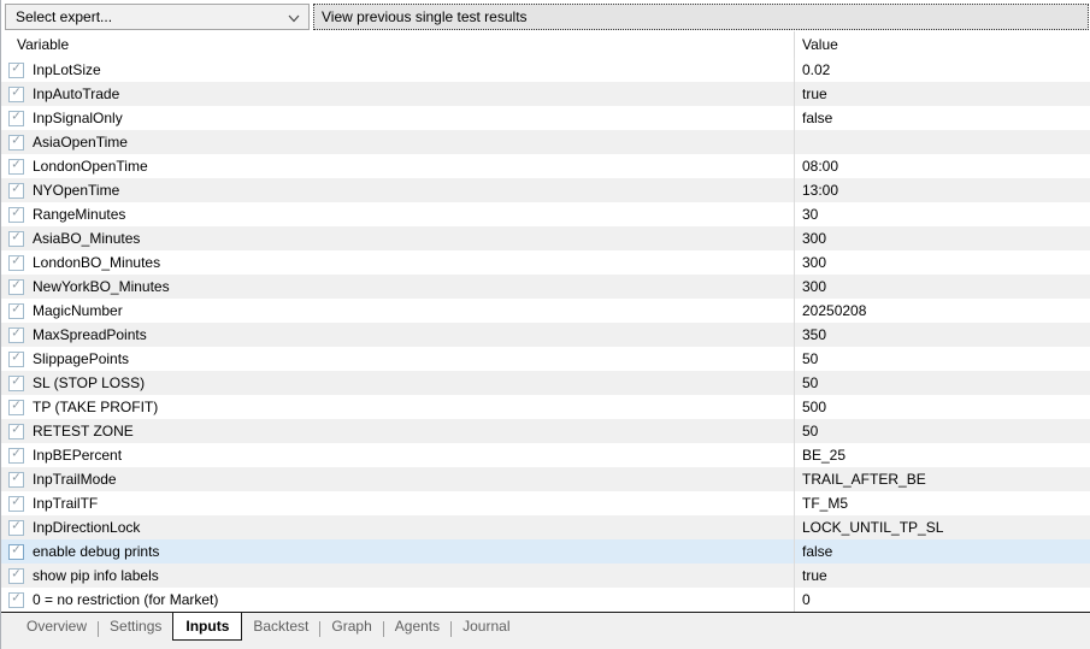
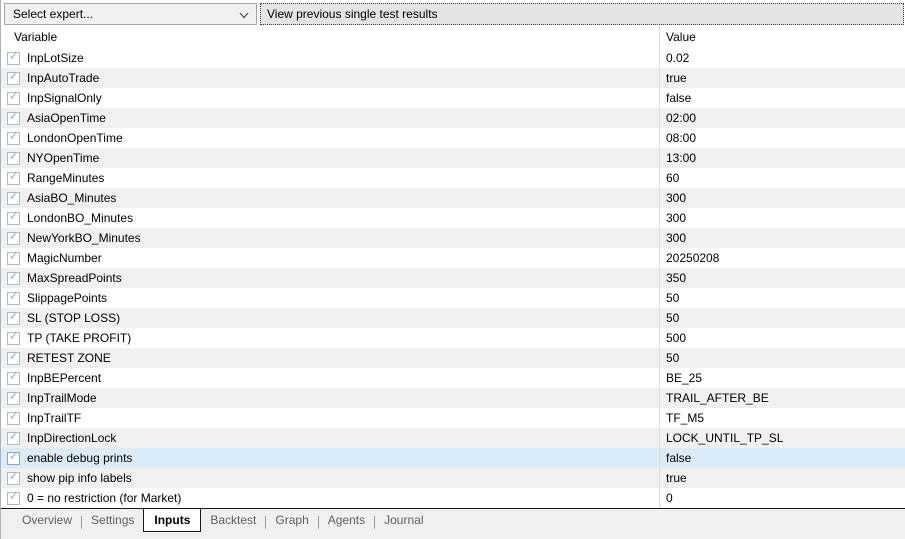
  Select expert...
  View previous single test results
  Variable
  Value
  ✓
  InpLotSize
  0.02
  ✓
  InpAutoTrade
  true
  ✓
  InpSignalOnly
  false
  ✓
  AsiaOpenTime
+ 02:00
  ✓
  LondonOpenTime
  08:00
  ✓
  NYOpenTime
  13:00
  ✓
  RangeMinutes
- 30
+ 60
  ✓
  AsiaBO_Minutes
  300
  ✓
  LondonBO_Minutes
  300
  ✓
  NewYorkBO_Minutes
  300
  ✓
  MagicNumber
  20250208
  ✓
  MaxSpreadPoints
  350
  ✓
  SlippagePoints
  50
  ✓
  SL (STOP LOSS)
  50
  ✓
  TP (TAKE PROFIT)
  500
  ✓
  RETEST ZONE
  50
  ✓
  InpBEPercent
  BE_25
  ✓
  InpTrailMode
  TRAIL_AFTER_BE
  ✓
  InpTrailTF
  TF_M5
  ✓
  InpDirectionLock
  LOCK_UNTIL_TP_SL
  ✓
  enable debug prints
  false
  ✓
  show pip info labels
  true
  ✓
  0 = no restriction (for Market)
  0
  Overview
  Settings
  Inputs
  Backtest
  Graph
  Agents
  Journal
